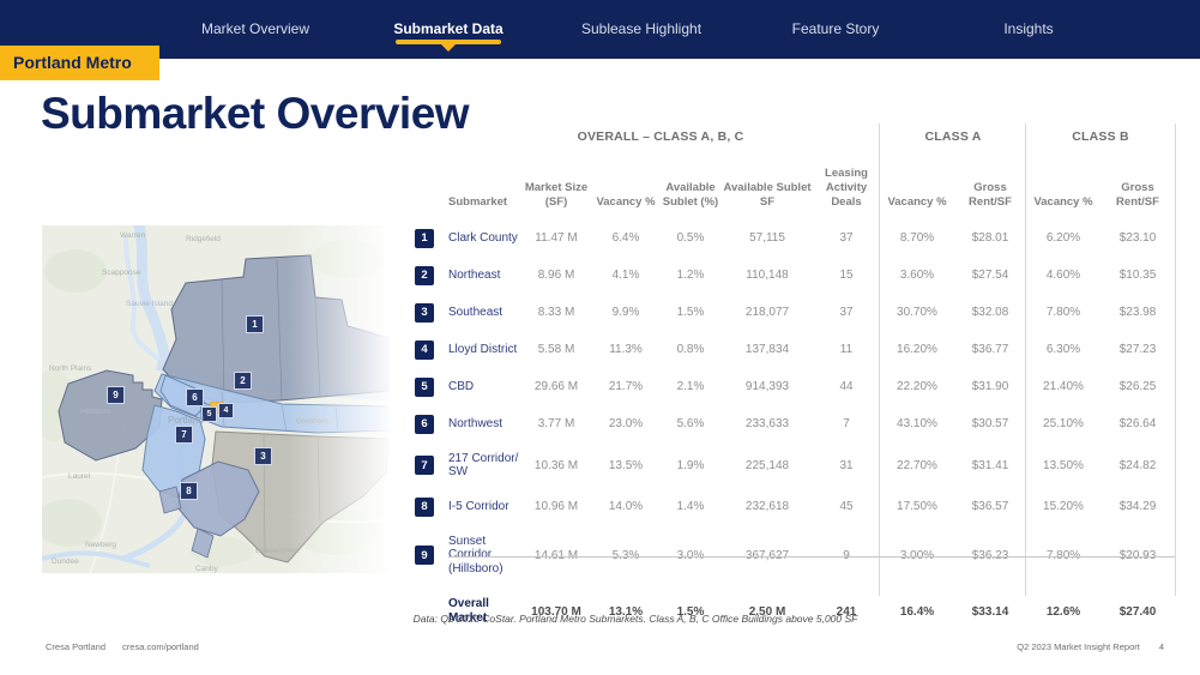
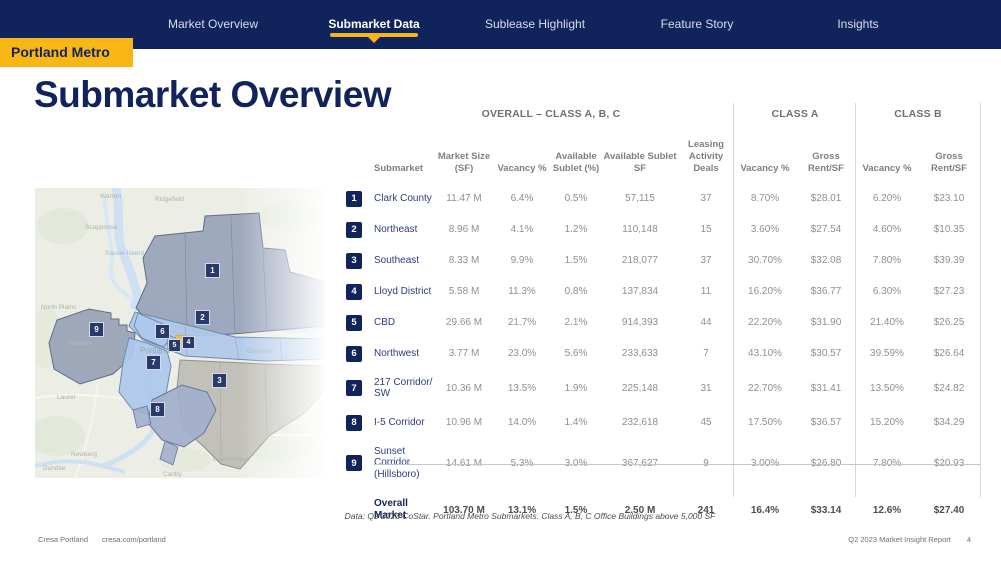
  Market Overview
  Submarket Data
  Sublease Highlight
  Feature Story
  Insights
  Portland Metro
  Submarket Overview
  1
  2
  3
  6
  7
  8
  9
  Portland
  OVERALL – CLASS A, B, C
  CLASS A
  CLASS B
  Submarket
  Market Size (SF)
  Vacancy %
  Available Sublet (%)
  Available Sublet SF
  Leasing Activity Deals
  Vacancy %
  Gross Rent/SF
  Vacancy %
  Gross Rent/SF
  1
  Clark County
  11.47 M
  6.4%
  0.5%
  57,115
  37
  8.70%
  $28.01
  6.20%
  $23.10
  2
  Northeast
  8.96 M
  4.1%
  1.2%
  110,148
  15
  3.60%
  $27.54
  4.60%
  $10.35
  3
  Southeast
  8.33 M
  9.9%
  1.5%
  218,077
  37
  30.70%
  $32.08
  7.80%
- $23.98
+ $39.39
  4
  Lloyd District
  5.58 M
  11.3%
  0.8%
  137,834
  11
  16.20%
  $36.77
  6.30%
  $27.23
  5
  CBD
  29.66 M
  21.7%
  2.1%
  914,393
  44
  22.20%
  $31.90
  21.40%
  $26.25
  6
  Northwest
  3.77 M
  23.0%
  5.6%
  233,633
  7
  43.10%
  $30.57
- 25.10%
+ 39.59%
  $26.64
  7
  217 Corridor/ SW
  10.36 M
  13.5%
  1.9%
  225,148
  31
  22.70%
  $31.41
  13.50%
  $24.82
  8
  I-5 Corridor
  10.96 M
  14.0%
  1.4%
  232,618
  45
  17.50%
  $36.57
  15.20%
  $34.29
  9
  Sunset Corridor (Hillsboro)
  14.61 M
  5.3%
  3.0%
  367,627
  9
  3.00%
- $36.23
+ $26.80
  7.80%
  $20.93
  Overall Market
  103.70 M
  13.1%
  1.5%
  2.50 M
  241
  16.4%
  $33.14
  12.6%
  $27.40
  Data: Q2 2023 CoStar. Portland Metro Submarkets. Class A, B, C Office Buildings above 5,000 SF
  Cresa Portland cresa.com/portland
  Q2 2023 Market Insight Report 4
